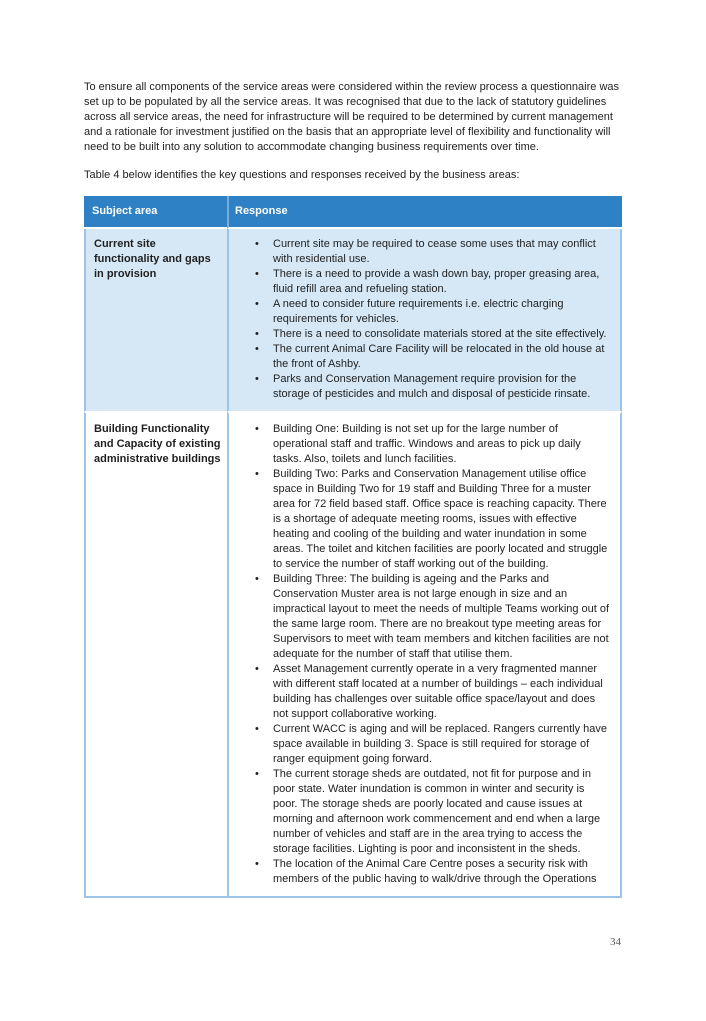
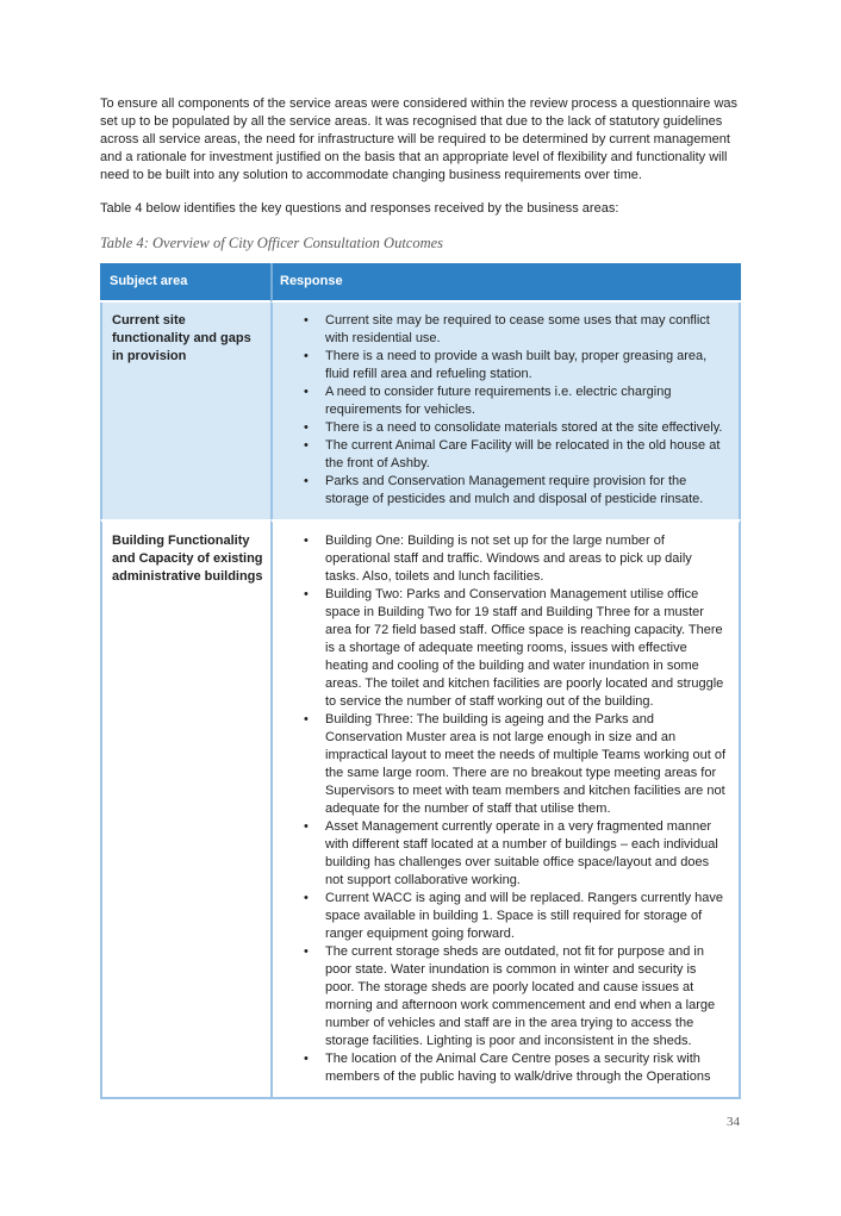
  To ensure all components of the service areas were considered within the review process a questionnaire was set up to be populated by all the service areas. It was recognised that due to the lack of statutory guidelines across all service areas, the need for infrastructure will be required to be determined by current management and a rationale for investment justified on the basis that an appropriate level of flexibility and functionality will need to be built into any solution to accommodate changing business requirements over time.
  Table 4 below identifies the key questions and responses received by the business areas:
+ Table 4: Overview of City Officer Consultation Outcomes
  Subject area	Response
- Current site functionality and gaps in provision	Current site may be required to cease some uses that may conflict with residential use.There is a need to provide a wash down bay, proper greasing area, fluid refill area and refueling station.A need to consider future requirements i.e. electric charging requirements for vehicles.There is a need to consolidate materials stored at the site effectively.The current Animal Care Facility will be relocated in the old house at the front of Ashby.Parks and Conservation Management require provision for the storage of pesticides and mulch and disposal of pesticide rinsate.
+ Current site functionality and gaps in provision	Current site may be required to cease some uses that may conflict with residential use.There is a need to provide a wash built bay, proper greasing area, fluid refill area and refueling station.A need to consider future requirements i.e. electric charging requirements for vehicles.There is a need to consolidate materials stored at the site effectively.The current Animal Care Facility will be relocated in the old house at the front of Ashby.Parks and Conservation Management require provision for the storage of pesticides and mulch and disposal of pesticide rinsate.
- Building Functionality and Capacity of existing administrative buildings	Building One: Building is not set up for the large number of operational staff and traffic. Windows and areas to pick up daily tasks. Also, toilets and lunch facilities.Building Two: Parks and Conservation Management utilise office space in Building Two for 19 staff and Building Three for a muster area for 72 field based staff. Office space is reaching capacity. There is a shortage of adequate meeting rooms, issues with effective heating and cooling of the building and water inundation in some areas. The toilet and kitchen facilities are poorly located and struggle to service the number of staff working out of the building.Building Three: The building is ageing and the Parks and Conservation Muster area is not large enough in size and an impractical layout to meet the needs of multiple Teams working out of the same large room. There are no breakout type meeting areas for Supervisors to meet with team members and kitchen facilities are not adequate for the number of staff that utilise them.Asset Management currently operate in a very fragmented manner with different staff located at a number of buildings – each individual building has challenges over suitable office space/layout and does not support collaborative working.Current WACC is aging and will be replaced. Rangers currently have space available in building 3. Space is still required for storage of ranger equipment going forward.The current storage sheds are outdated, not fit for purpose and in poor state. Water inundation is common in winter and security is poor. The storage sheds are poorly located and cause issues at morning and afternoon work commencement and end when a large number of vehicles and staff are in the area trying to access the storage facilities. Lighting is poor and inconsistent in the sheds.The location of the Animal Care Centre poses a security risk with members of the public having to walk/drive through the Operations
+ Building Functionality and Capacity of existing administrative buildings	Building One: Building is not set up for the large number of operational staff and traffic. Windows and areas to pick up daily tasks. Also, toilets and lunch facilities.Building Two: Parks and Conservation Management utilise office space in Building Two for 19 staff and Building Three for a muster area for 72 field based staff. Office space is reaching capacity. There is a shortage of adequate meeting rooms, issues with effective heating and cooling of the building and water inundation in some areas. The toilet and kitchen facilities are poorly located and struggle to service the number of staff working out of the building.Building Three: The building is ageing and the Parks and Conservation Muster area is not large enough in size and an impractical layout to meet the needs of multiple Teams working out of the same large room. There are no breakout type meeting areas for Supervisors to meet with team members and kitchen facilities are not adequate for the number of staff that utilise them.Asset Management currently operate in a very fragmented manner with different staff located at a number of buildings – each individual building has challenges over suitable office space/layout and does not support collaborative working.Current WACC is aging and will be replaced. Rangers currently have space available in building 1. Space is still required for storage of ranger equipment going forward.The current storage sheds are outdated, not fit for purpose and in poor state. Water inundation is common in winter and security is poor. The storage sheds are poorly located and cause issues at morning and afternoon work commencement and end when a large number of vehicles and staff are in the area trying to access the storage facilities. Lighting is poor and inconsistent in the sheds.The location of the Animal Care Centre poses a security risk with members of the public having to walk/drive through the Operations
  34
